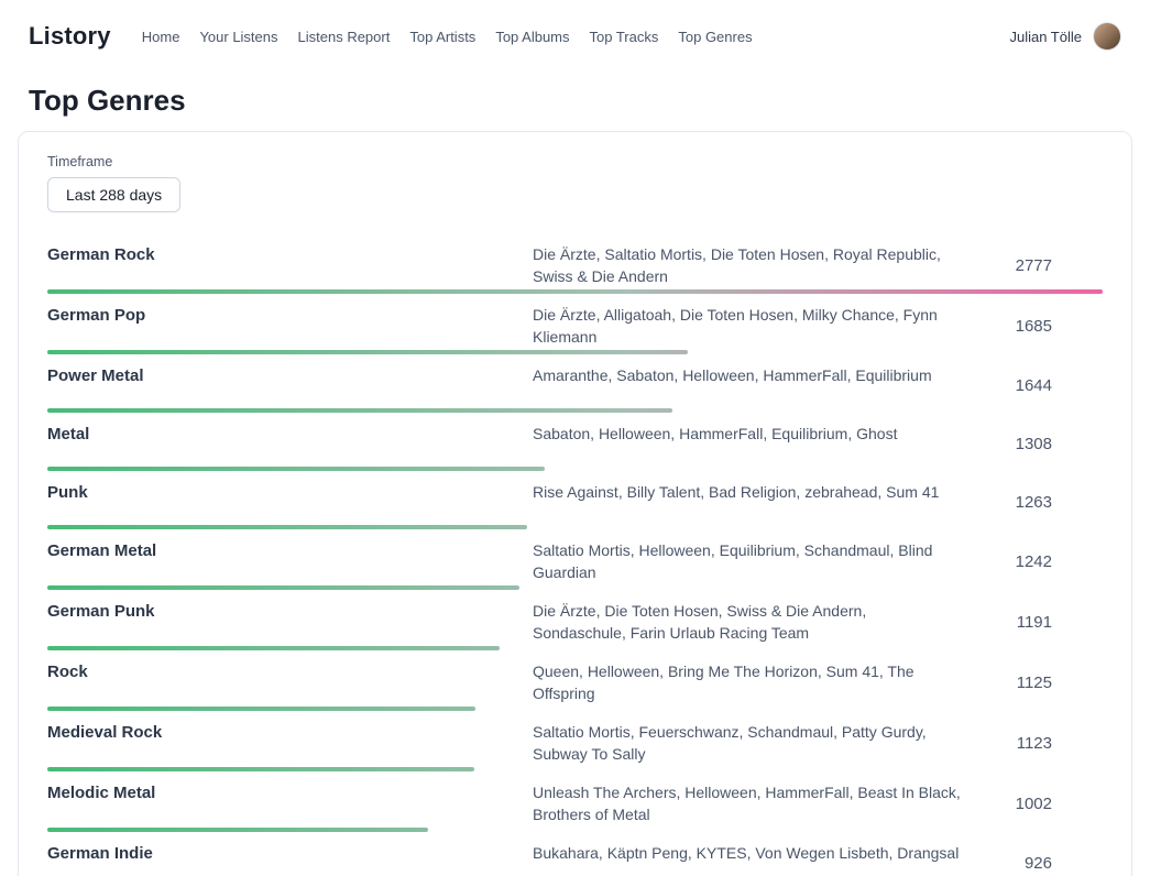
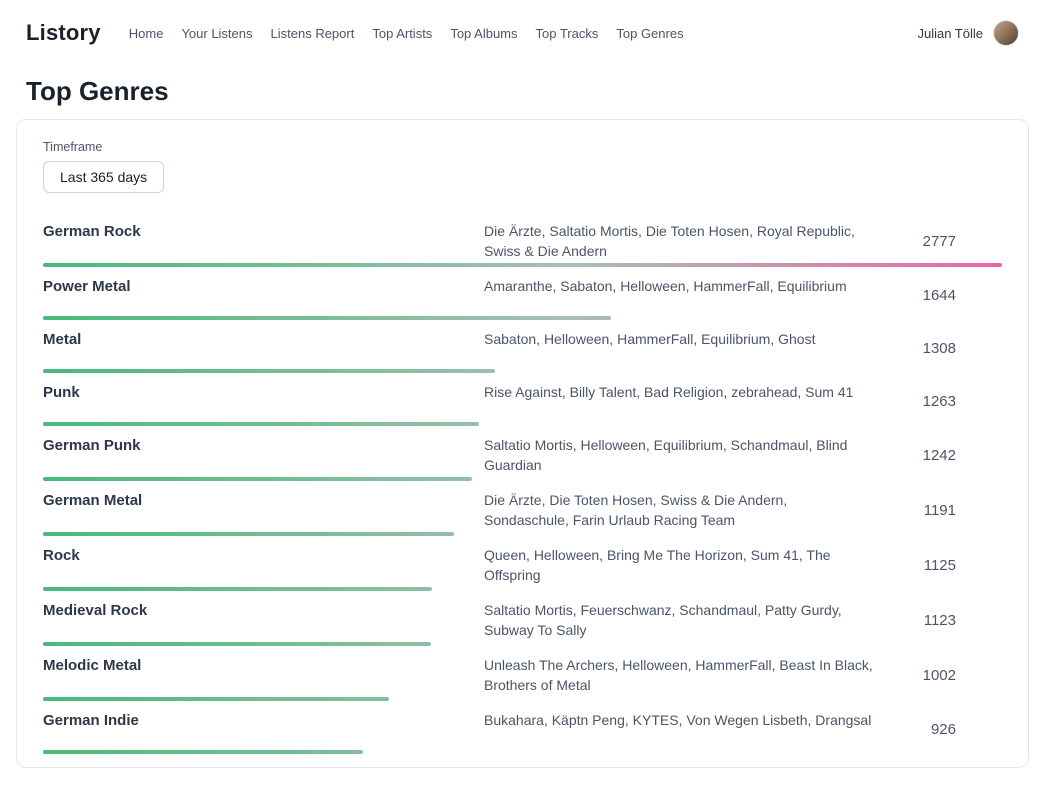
  Listory
  Home
  Your Listens
  Listens Report
  Top Artists
  Top Albums
  Top Tracks
  Top Genres
  Julian Tölle
  Top Genres
  Timeframe
- Last 288 days
+ Last 365 days
  German Rock
  Die Ärzte, Saltatio Mortis, Die Toten Hosen, Royal Republic, Swiss & Die Andern
  2777
- German Pop
- Die Ärzte, Alligatoah, Die Toten Hosen, Milky Chance, Fynn Kliemann
- 1685
  Power Metal
  Amaranthe, Sabaton, Helloween, HammerFall, Equilibrium
  1644
  Metal
  Sabaton, Helloween, HammerFall, Equilibrium, Ghost
  1308
  Punk
  Rise Against, Billy Talent, Bad Religion, zebrahead, Sum 41
  1263
- German Metal
+ German Punk
  Saltatio Mortis, Helloween, Equilibrium, Schandmaul, Blind Guardian
  1242
- German Punk
+ German Metal
  Die Ärzte, Die Toten Hosen, Swiss & Die Andern, Sondaschule, Farin Urlaub Racing Team
  1191
  Rock
  Queen, Helloween, Bring Me The Horizon, Sum 41, The Offspring
  1125
  Medieval Rock
  Saltatio Mortis, Feuerschwanz, Schandmaul, Patty Gurdy, Subway To Sally
  1123
  Melodic Metal
  Unleash The Archers, Helloween, HammerFall, Beast In Black, Brothers of Metal
  1002
  German Indie
  Bukahara, Käptn Peng, KYTES, Von Wegen Lisbeth, Drangsal
  926
